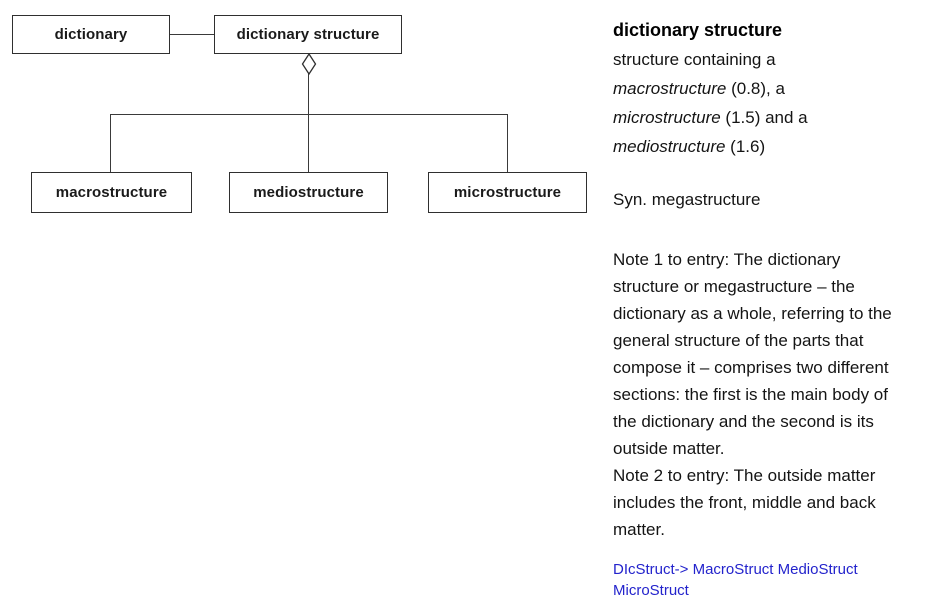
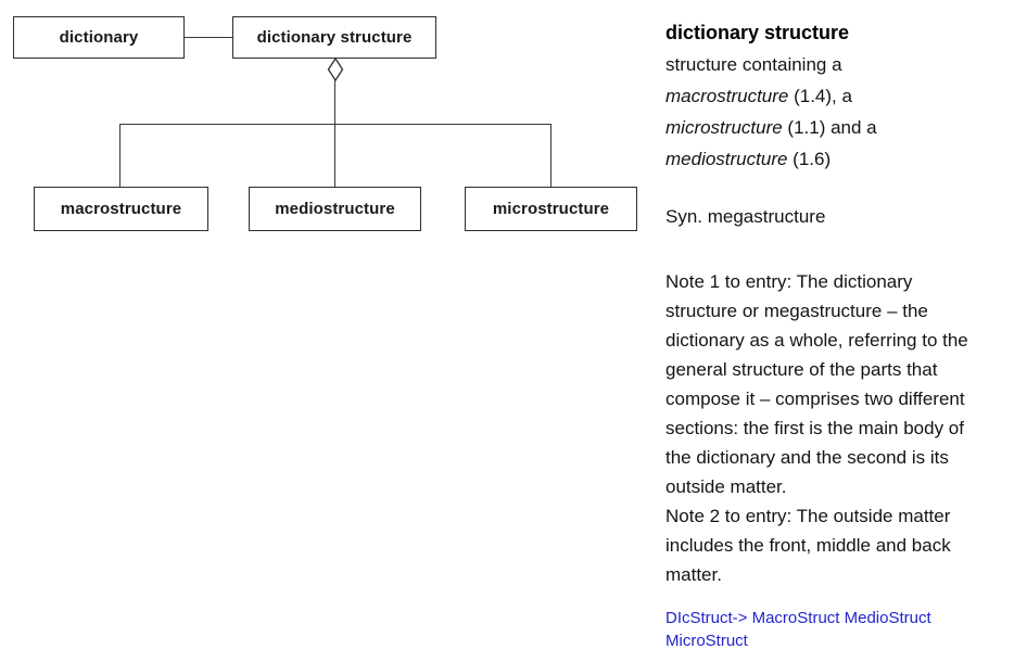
  dictionary
  dictionary structure
  macrostructure
  mediostructure
  microstructure
  dictionary structure
  structure containing a
- macrostructure (0.8), a
+ macrostructure (1.4), a
- microstructure (1.5) and a
+ microstructure (1.1) and a
  mediostructure (1.6)
  Syn. megastructure
  Note 1 to entry: The dictionary
  structure or megastructure – the
  dictionary as a whole, referring to the
  general structure of the parts that
  compose it – comprises two different
  sections: the first is the main body of
  the dictionary and the second is its
  outside matter.
  Note 2 to entry: The outside matter
  includes the front, middle and back
  matter.
  DIcStruct-> MacroStruct MedioStruct
  MicroStruct
